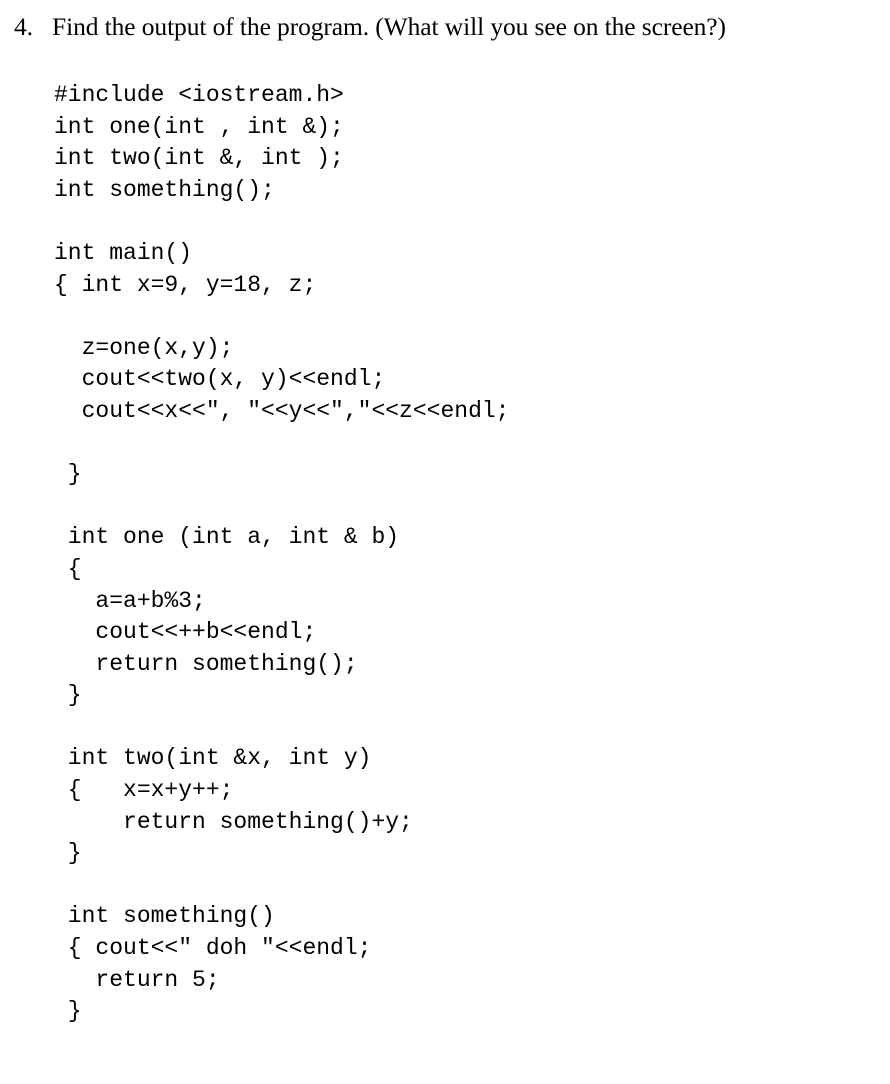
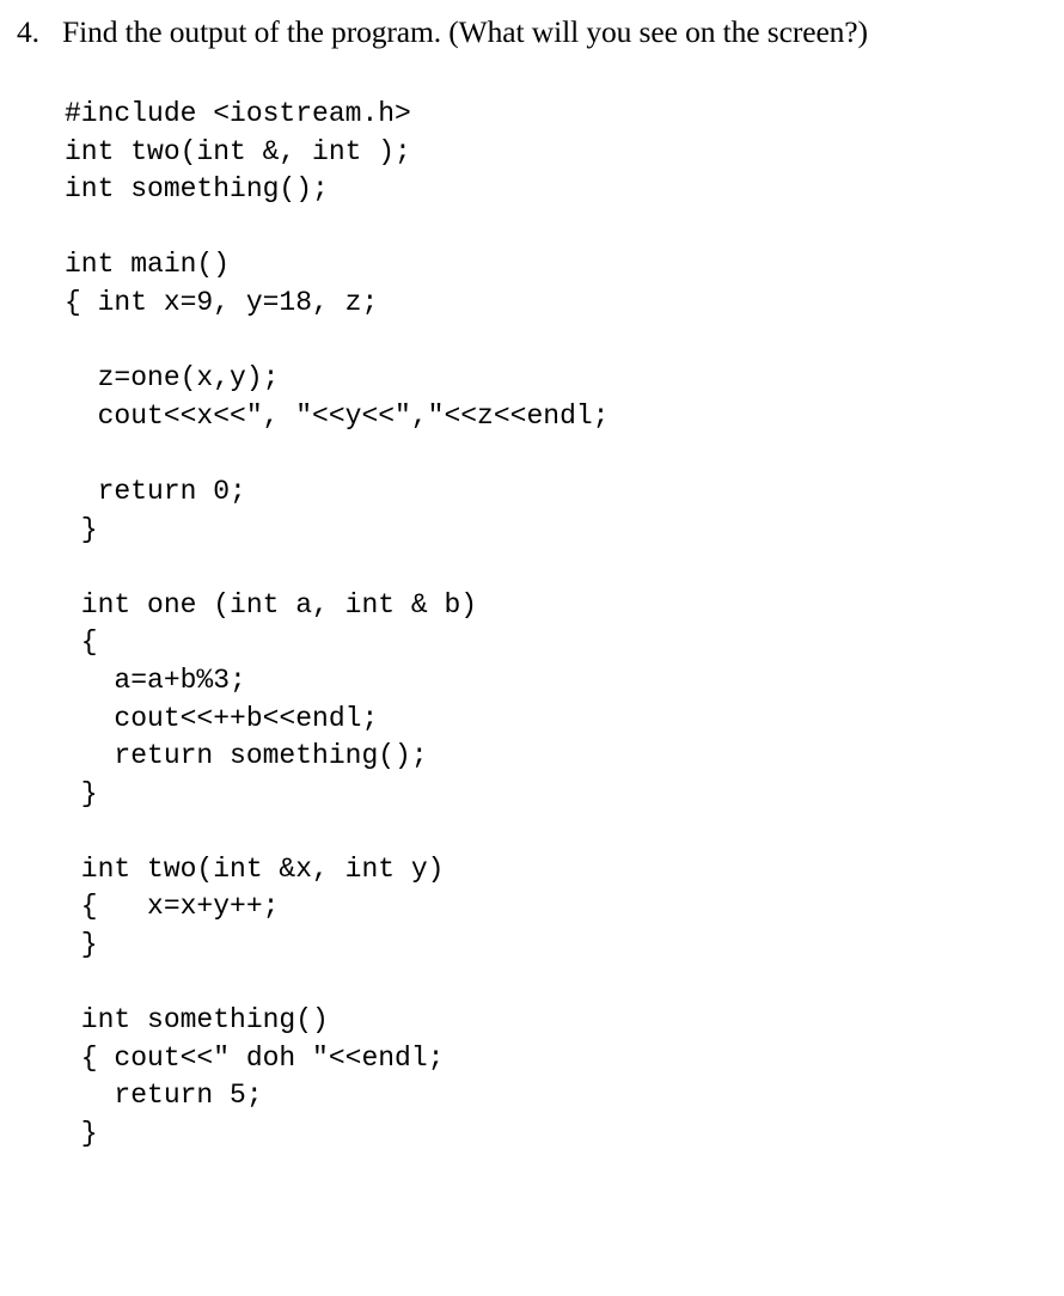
  4.
  Find the output of the program. (What will you see on the screen?)
  #include <iostream.h>
- int one(int , int &);
  int two(int &, int );
  int something();
  int main()
  { int x=9, y=18, z;
  z=one(x,y);
- cout<<two(x, y)<<endl;
  cout<<x<<", "<<y<<","<<z<<endl;
+ return 0;
  }
  int one (int a, int & b)
  {
  a=a+b%3;
  cout<<++b<<endl;
  return something();
  }
  int two(int &x, int y)
  { x=x+y++;
- return something()+y;
  }
  int something()
  { cout<<" doh "<<endl;
  return 5;
  }
